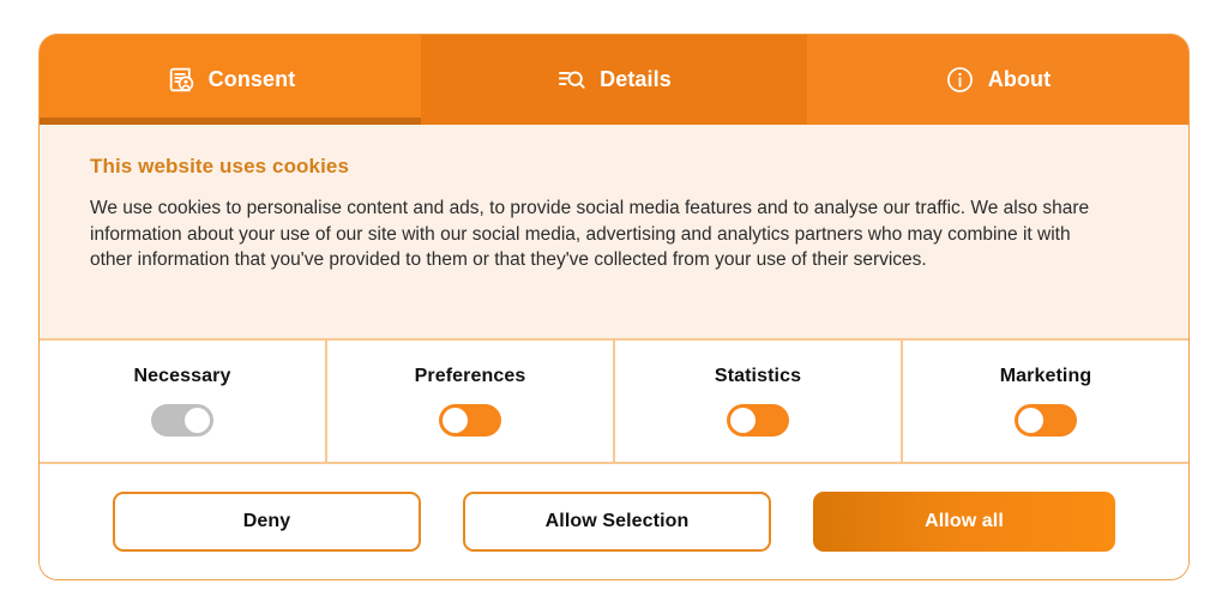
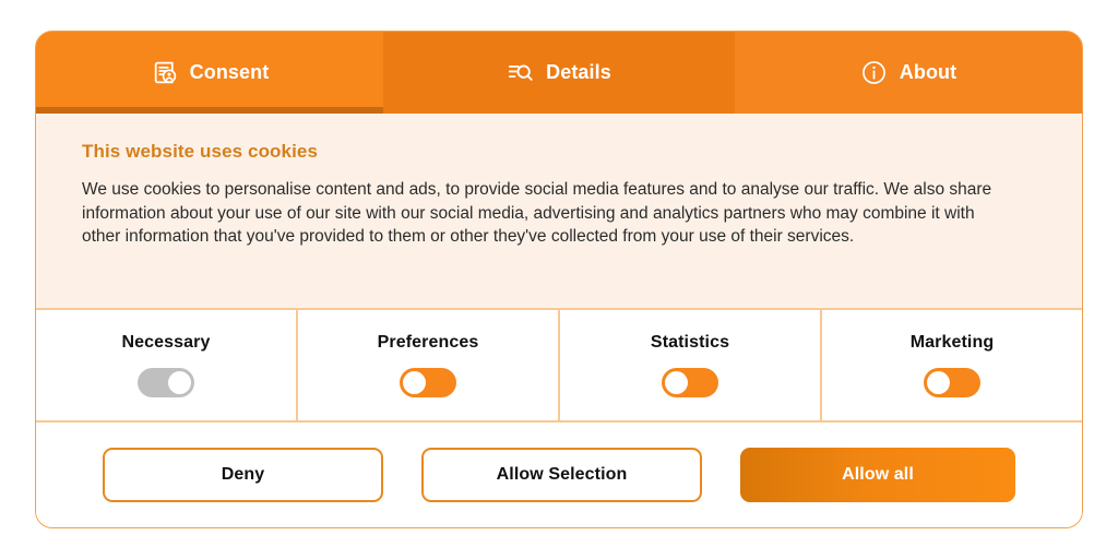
  Consent
  Details
  About
  This website uses cookies
- We use cookies to personalise content and ads, to provide social media features and to analyse our traffic. We also share information about your use of our site with our social media, advertising and analytics partners who may combine it with other information that you've provided to them or that they've collected from your use of their services.
+ We use cookies to personalise content and ads, to provide social media features and to analyse our traffic. We also share information about your use of our site with our social media, advertising and analytics partners who may combine it with other information that you've provided to them or other they've collected from your use of their services.
  Necessary
  Preferences
  Statistics
  Marketing
  Deny
  Allow Selection
  Allow all
